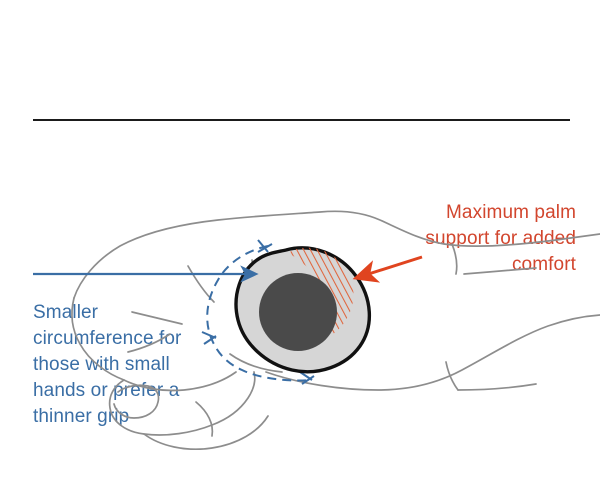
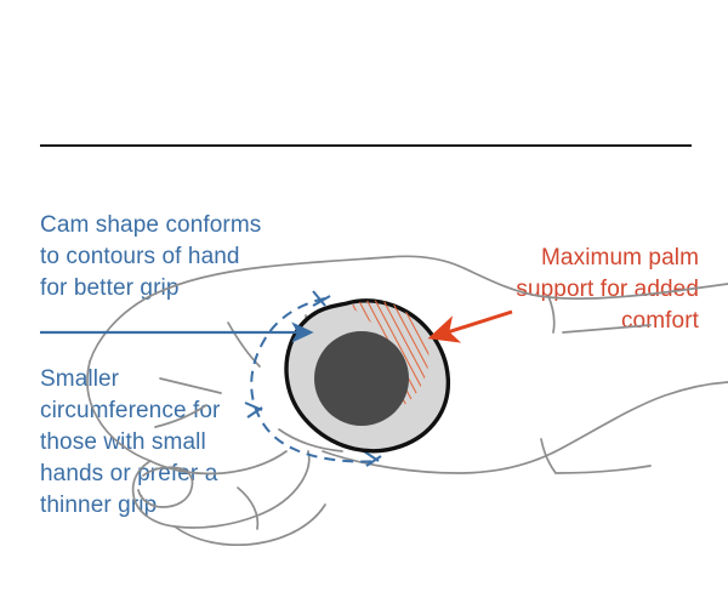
+ Cam shape conforms
+ to contours of hand
+ for better grip
  Smaller
  circumferenceor
  those with small
  hands or prefe
  thinner gri
  Maximum palm
  support for adde
  comfort
